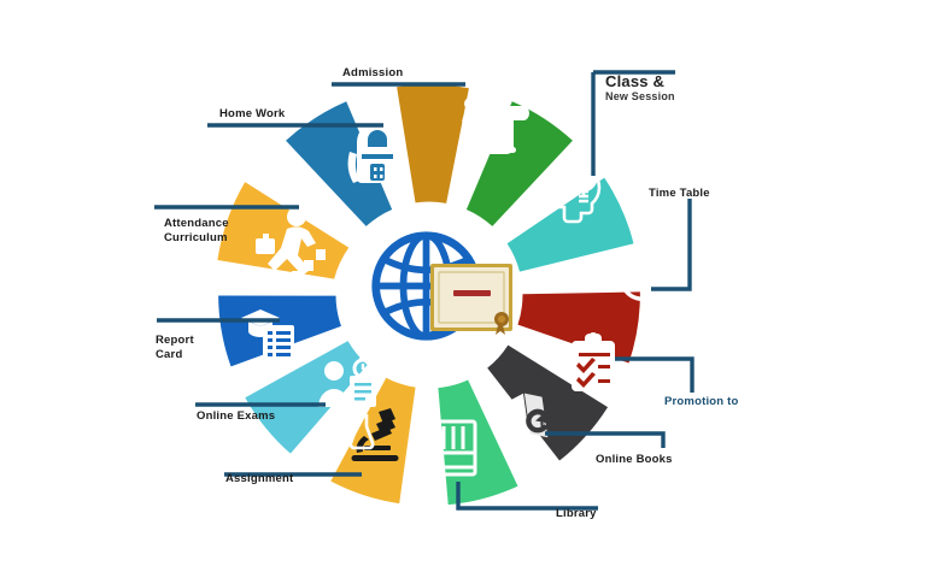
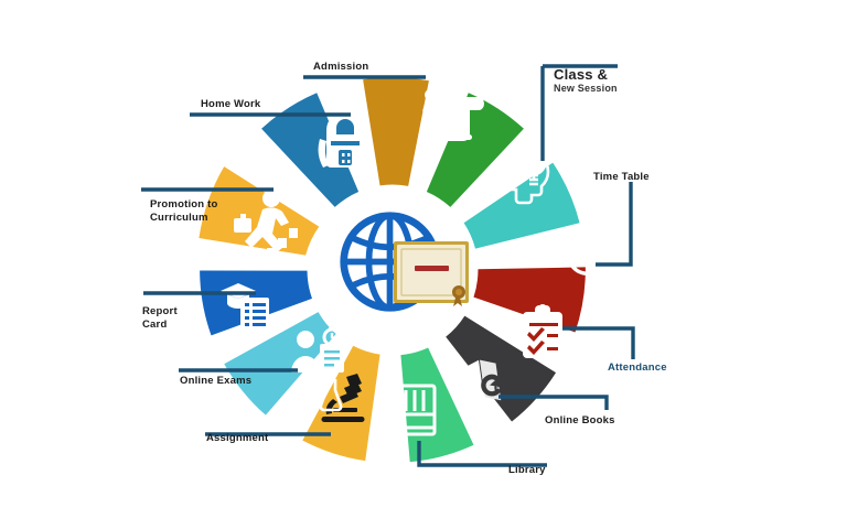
  Admission
  Class &
  New Session
  Time Table
- Promotion to
+ Attendance
  Online Books
  Library
  Assignment
  Online Exams
  Report
  Card
- Attendance
+ Promotion to
  Curriculum
  Home Work
